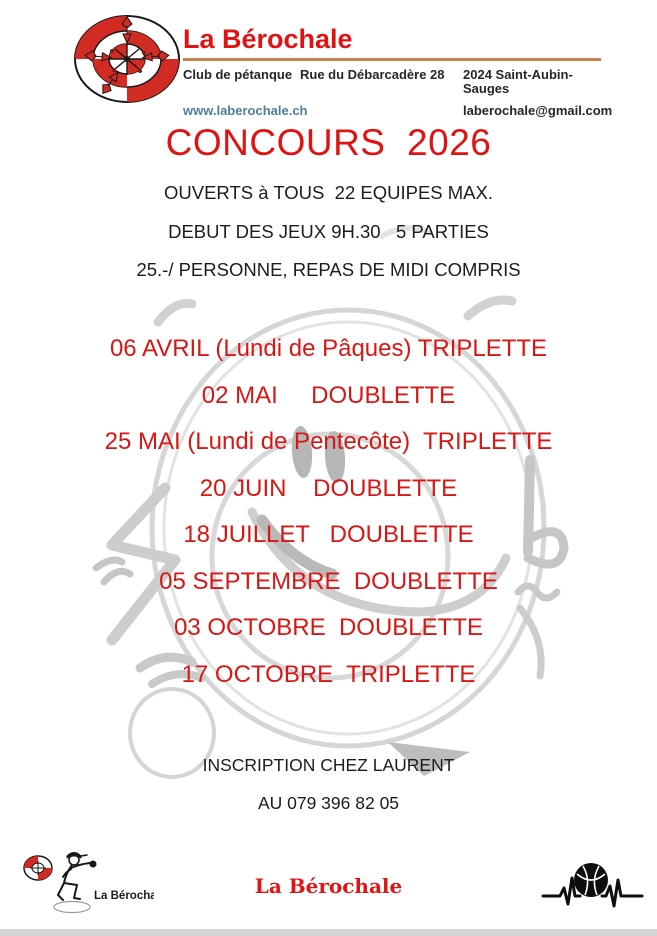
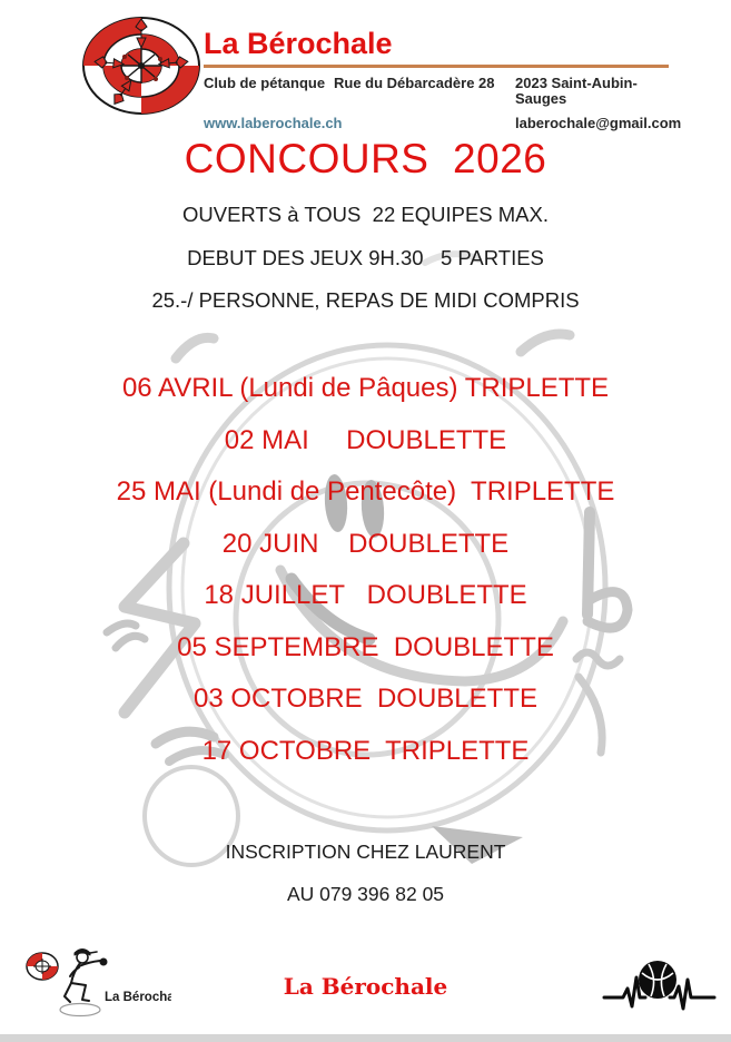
  La Bérochale
  Club de pétanque
  Rue du Débarcadère 28
- 2024 Saint-Aubin-Sauges
+ 2023 Saint-Aubin-Sauges
  www.laberochale.ch
  laberochale@gmail.com
  CONCOURS 2026
  OUVERTS à TOUS 22 EQUIPES MAX.
  DEBUT DES JEUX 9H.30 5 PARTIES
  25.-/ PERSONNE, REPAS DE MIDI COMPRIS
  06 AVRIL (Lundi de Pâques) TRIPLETTE
  02 MAI DOUBLETTE
  25 MAI (Lundi de Pentecôte) TRIPLETTE
  20 JUIN DOUBLETTE
  18 JUILLET DOUBLETTE
  05 SEPTEMBRE DOUBLETTE
  03 OCTOBRE DOUBLETTE
  17 OCTOBRE TRIPLETTE
  INSCRIPTION CHEZ LAURENT
  AU 079 396 82 05
  La Bérocha
  La Bérochale
